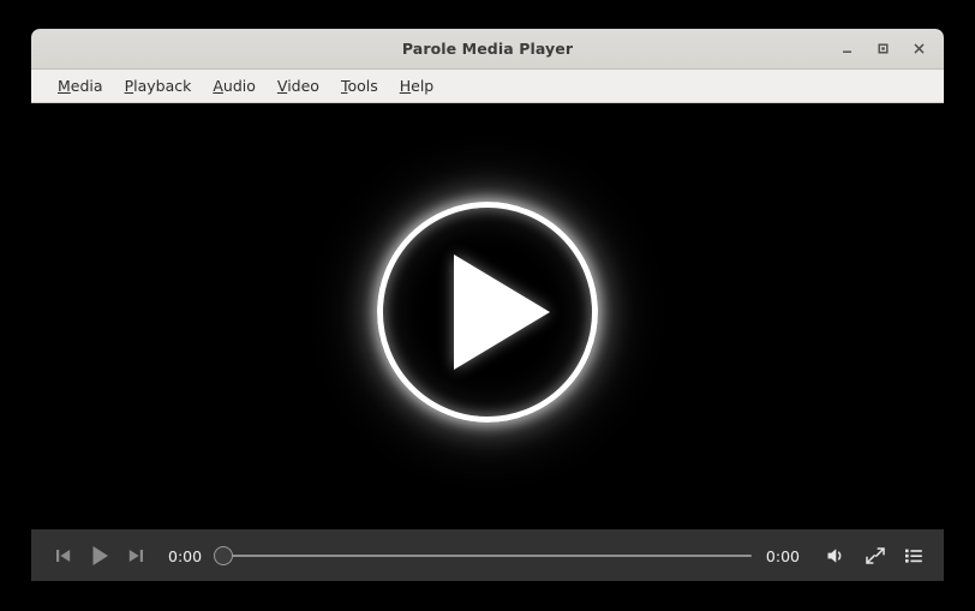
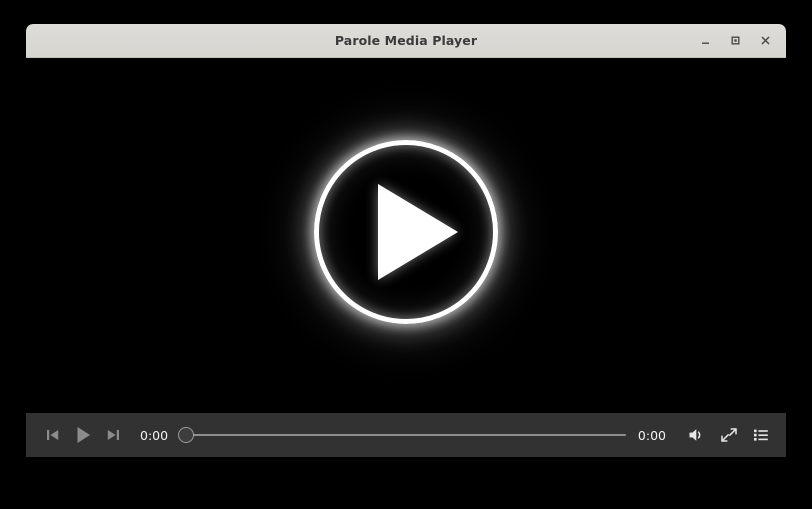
  Parole Media Player
- Media
- Playback
- Audio
- Video
- Tools
- Help
  0:00
  0:00
